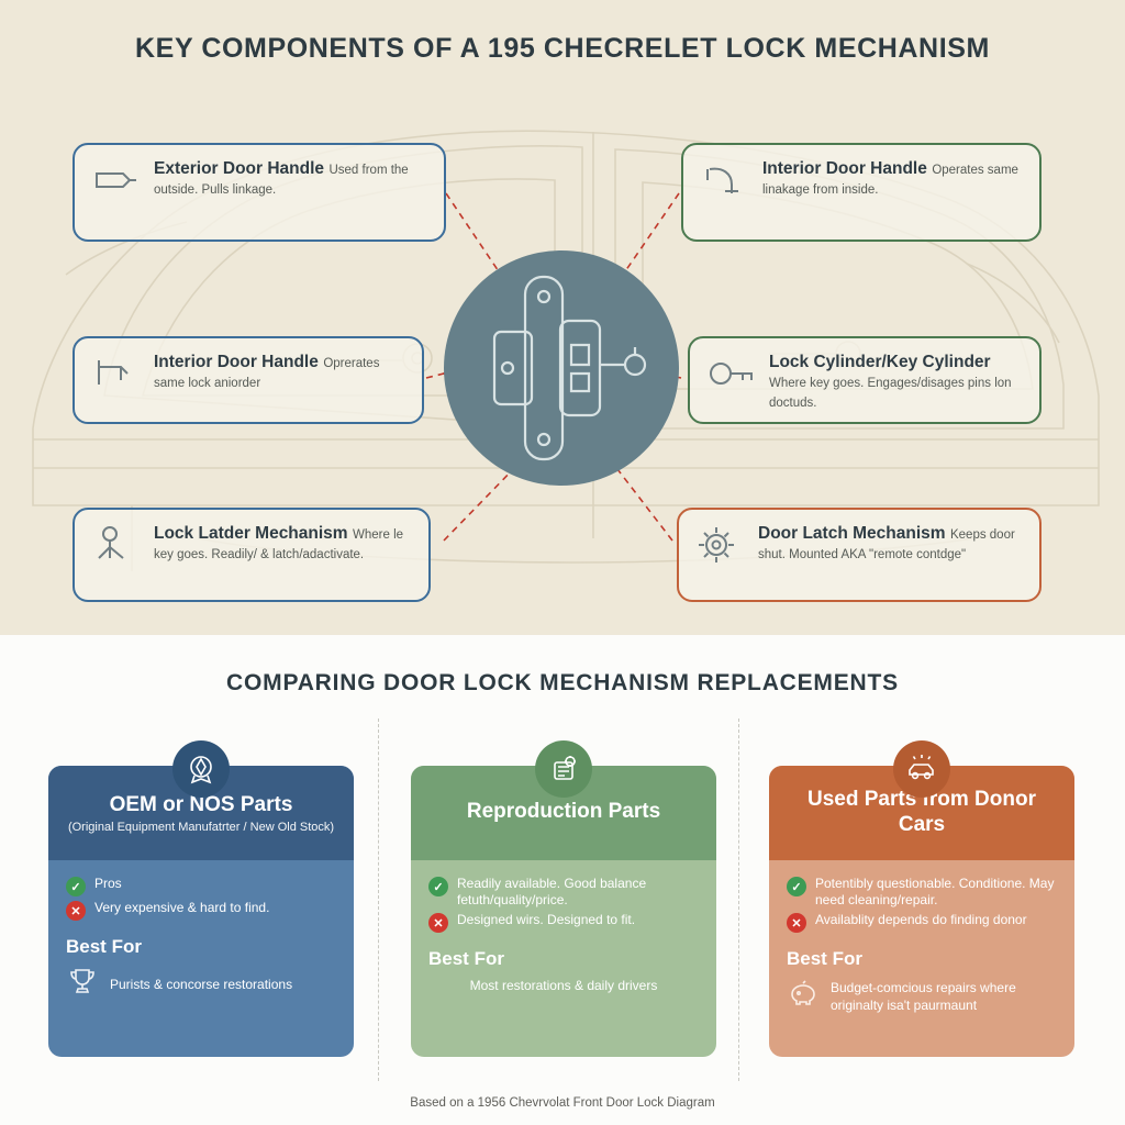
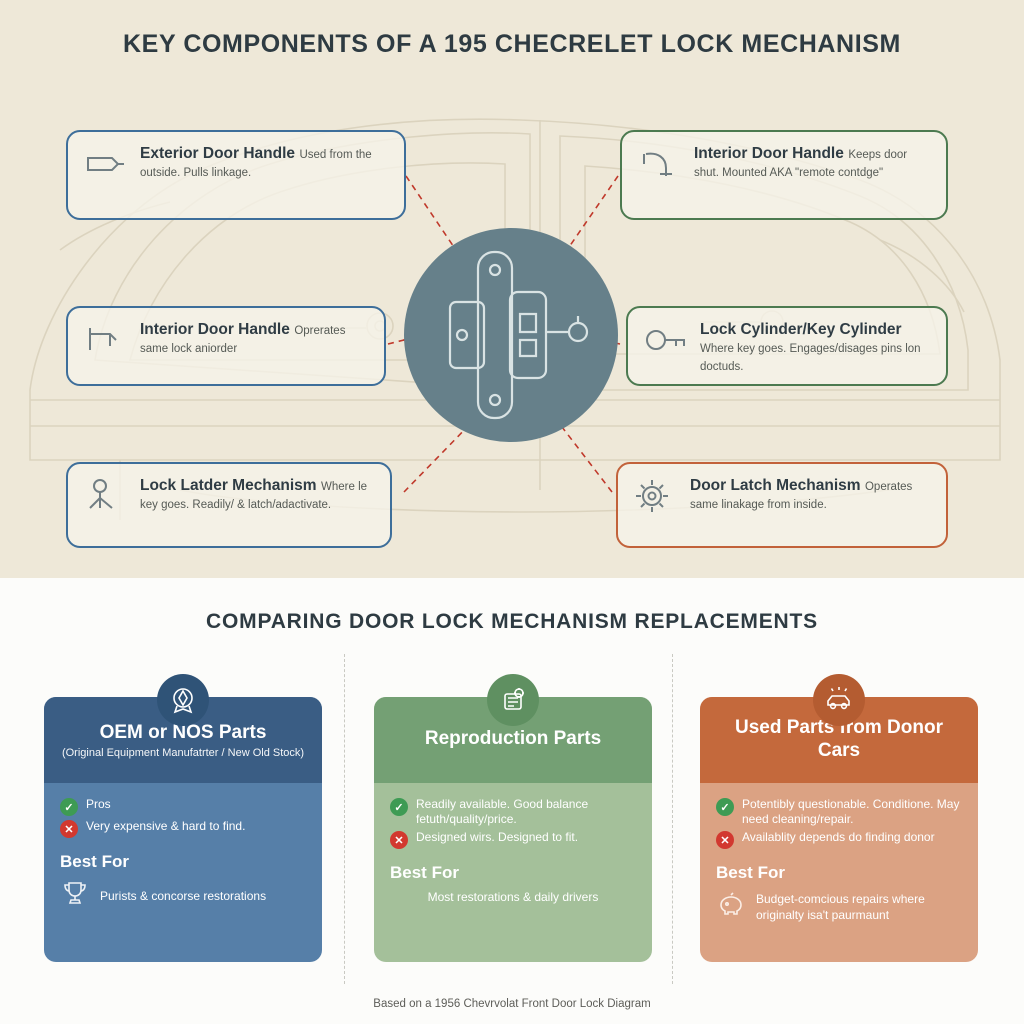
  KEY COMPONENTS OF A 195 CHECRELET LOCK MECHANISM
  Exterior Door Handle Used from the outside. Pulls linkage.
- Interior Door Handle Operates same linakage from inside.
+ Interior Door Handle Keeps door shut. Mounted AKA "remote contdge"
  Interior Door Handle Oprerates same lock aniorder
  Lock Cylinder/Key Cylinder Where key goes. Engages/disages pins lon doctuds.
  Lock Latder Mechanism Where le key goes. Readily/ & latch/adactivate.
- Door Latch Mechanism Keeps door shut. Mounted AKA "remote contdge"
+ Door Latch Mechanism Operates same linakage from inside.
  COMPARING DOOR LOCK MECHANISM REPLACEMENTS
  OEM or NOS Parts
  (Original Equipment Manufatrter / New Old Stock)
  ✓
  Pros
  ✕
  Very expensive & hard to find.
  Best For
  Purists & concorse restorations
  Reproduction Parts
  ✓
  Readily available. Good balance fetuth/quality/price.
  ✕
  Designed wirs. Designed to fit.
  Best For
  Most restorations & daily drivers
  Used Parts from Donor Cars
  ✓
  Potentibly questionable. Conditione. May need cleaning/repair.
  ✕
  Availablity depends do finding donor
  Best For
  Budget-comcious repairs where originalty isa't paurmaunt
  Based on a 1956 Chevrvolat Front Door Lock Diagram
